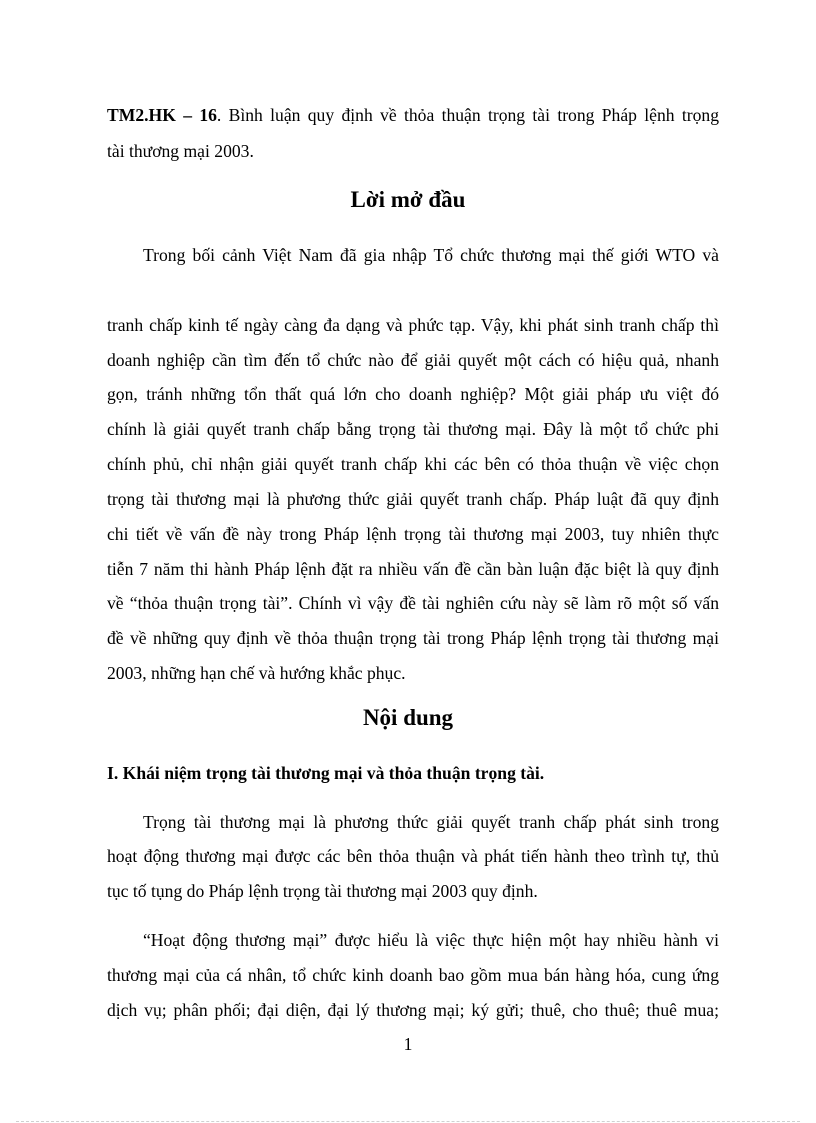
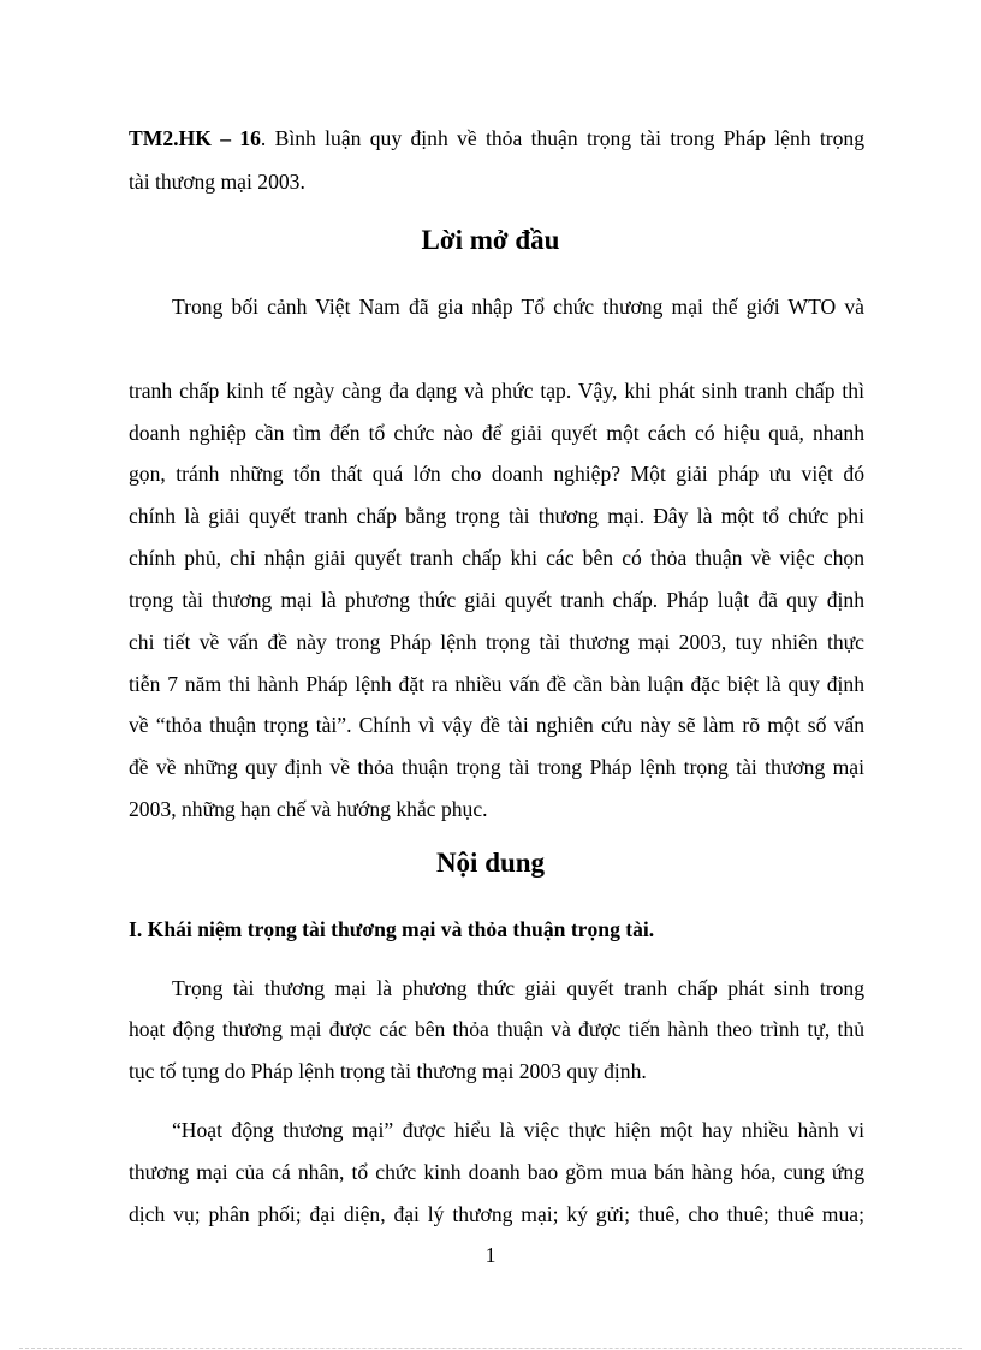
  TM2.HK – 16. Bình luận quy định về thỏa thuận trọng tài trong Pháp lệnh trọng
  tài thương mại 2003.
  Lời mở đầu
  Trong bối cảnh Việt Nam đã gia nhập Tổ chức thương mại thế giới WTO và
  tranh chấp kinh tế ngày càng đa dạng và phức tạp. Vậy, khi phát sinh tranh chấp thì
  doanh nghiệp cần tìm đến tổ chức nào để giải quyết một cách có hiệu quả, nhanh
  gọn, tránh những tổn thất quá lớn cho doanh nghiệp? Một giải pháp ưu việt đó
  chính là giải quyết tranh chấp bằng trọng tài thương mại. Đây là một tổ chức phi
  chính phủ, chỉ nhận giải quyết tranh chấp khi các bên có thỏa thuận về việc chọn
  trọng tài thương mại là phương thức giải quyết tranh chấp. Pháp luật đã quy định
  chi tiết về vấn đề này trong Pháp lệnh trọng tài thương mại 2003, tuy nhiên thực
  tiễn 7 năm thi hành Pháp lệnh đặt ra nhiều vấn đề cần bàn luận đặc biệt là quy định
  về “thỏa thuận trọng tài”. Chính vì vậy đề tài nghiên cứu này sẽ làm rõ một số vấn
  đề về những quy định về thỏa thuận trọng tài trong Pháp lệnh trọng tài thương mại
  2003, những hạn chế và hướng khắc phục.
  Nội dung
  I. Khái niệm trọng tài thương mại và thỏa thuận trọng tài.
  Trọng tài thương mại là phương thức giải quyết tranh chấp phát sinh trong
- hoạt động thương mại được các bên thỏa thuận và phát tiến hành theo trình tự, thủ
+ hoạt động thương mại được các bên thỏa thuận và được tiến hành theo trình tự, thủ
  tục tố tụng do Pháp lệnh trọng tài thương mại 2003 quy định.
  “Hoạt động thương mại” được hiểu là việc thực hiện một hay nhiều hành vi
  thương mại của cá nhân, tổ chức kinh doanh bao gồm mua bán hàng hóa, cung ứng
  dịch vụ; phân phối; đại diện, đại lý thương mại; ký gửi; thuê, cho thuê; thuê mua;
  1
